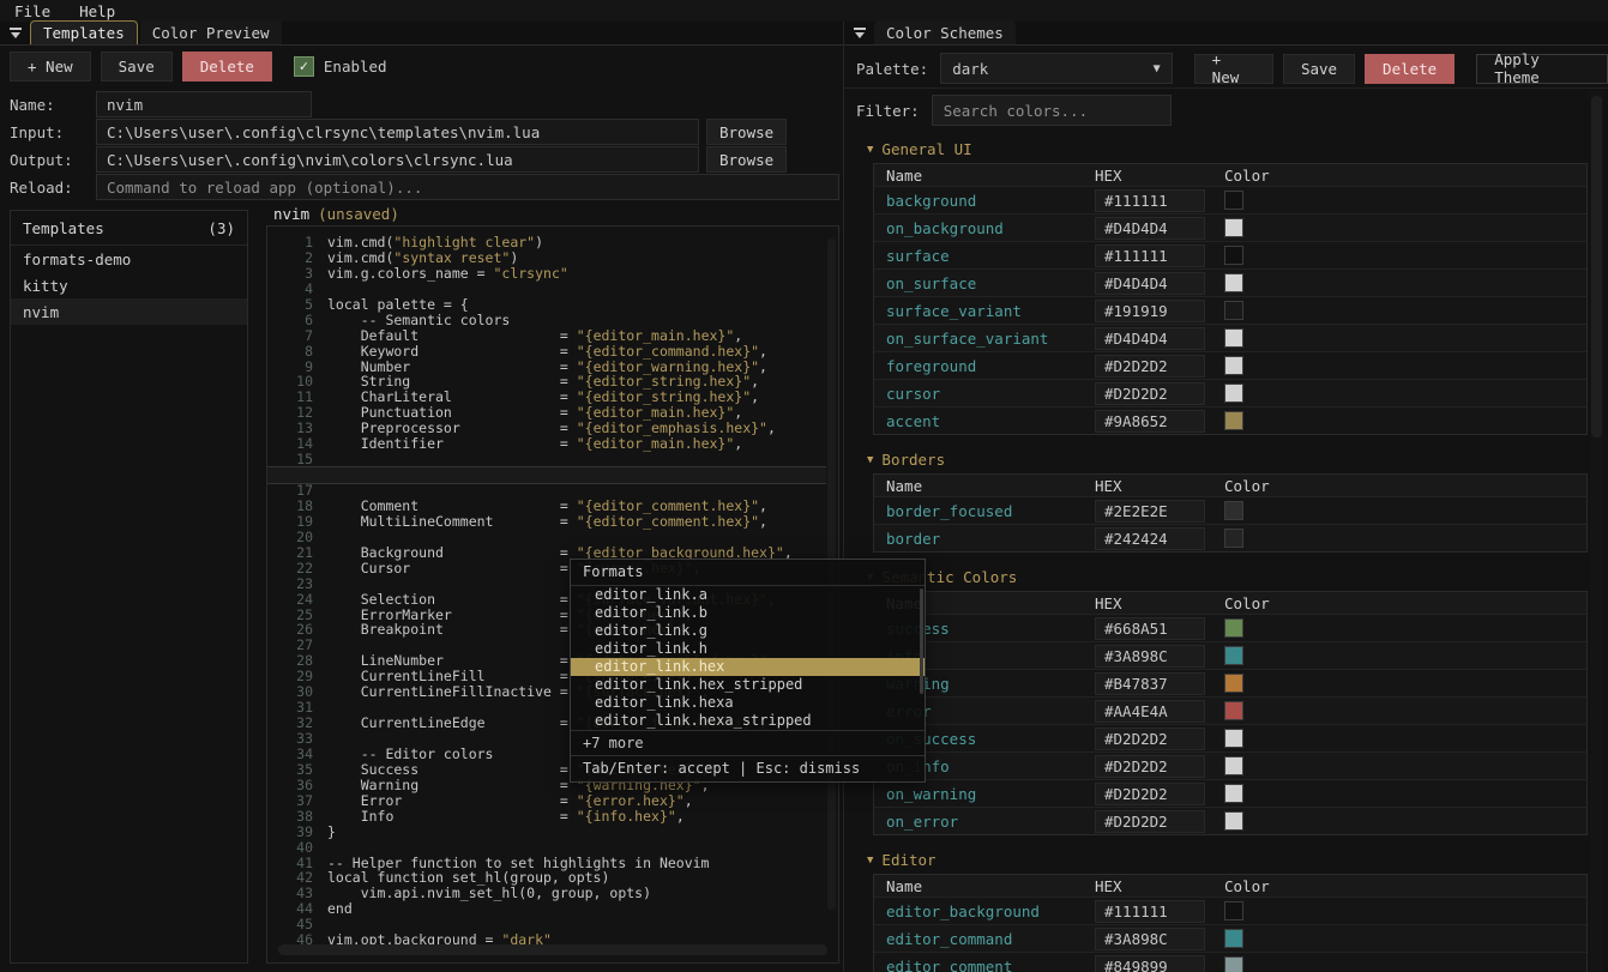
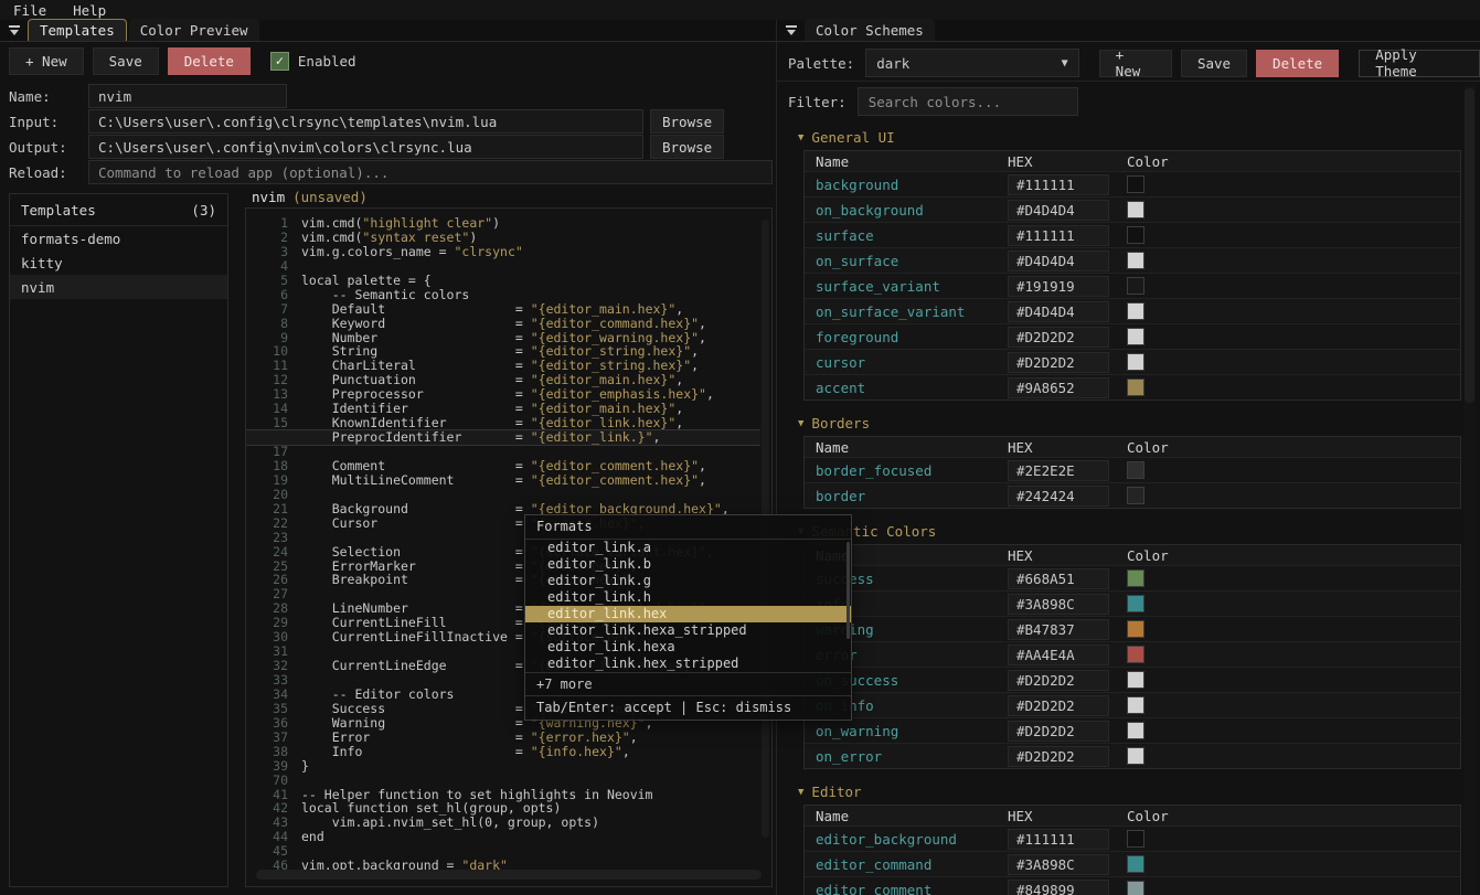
  File
  Help
  Templates
  Color Preview
  Color Schemes
  + New
  Save
  Delete
  ✓
  Enabled
  Name:
  nvim
  Input:
  C:\Users\user\.config\clrsync\templates\nvim.lua
  Browse
  Output:
  C:\Users\user\.config\nvim\colors\clrsync.lua
  Browse
  Reload:
  Command to reload app (optional)...
  Templates
  (3)
  formats-demo
  kitty
  nvim
  nvim
  (unsaved)
  1
  vim.cmd("highlight clear")
  2
  vim.cmd("syntax reset")
  3
  vim.g.colors_name = "clrsync"
  4
  5
  local palette = {
  6
  -- Semantic colors
  7
  Default = "{editor_main.hex}",
  8
  Keyword = "{editor_command.hex}",
  9
  Number = "{editor_warning.hex}",
  10
  String = "{editor_string.hex}",
  11
  CharLiteral = "{editor_string.hex}",
  12
  Punctuation = "{editor_main.hex}",
  13
  Preprocessor = "{editor_emphasis.hex}",
  14
  Identifier = "{editor_main.hex}",
  15
+ KnownIdentifier = "{editor_link.hex}",
+ PreprocIdentifier = "{editor_link.}",
  17
  18
  Comment = "{editor_comment.hex}",
  19
  MultiLineComment = "{editor_comment.hex}",
  20
  21
  Background = "{editor_background.hex}",
  22
  23
  24
  25
  26
  27
  28
  29
  30
  31
  32
  33
  34
  -- Editor colors
  35
  36
  Warning = "{warning.hex}",
  37
  Error = "{error.hex}",
  38
  Info = "{info.hex}",
  39
  }
- 40
+ 70
  41
  -- Helper function to set highlights in Neovim
  42
  local function set_hl(group, opts)
  43
  vim.api.nvim_set_hl(0, group, opts)
  44
  end
  45
  46
  vim.opt.background = "dark"
  Palette:
  dark
  ▼
  + New
  Save
  Delete
  Apply Theme
  Filter:
  Search colors...
  ▼
  General UI
  Name
  HEX
  Color
  background
  #111111
  on_background
  #D4D4D4
  surface
  #111111
  on_surface
  #D4D4D4
  surface_variant
  #191919
  on_surface_variant
  #D4D4D4
  foreground
  #D2D2D2
  cursor
  #D2D2D2
  accent
  #9A8652
  ▼
  Borders
  Name
  HEX
  Color
  border_focused
  #2E2E2E
  border
  #242424
  HEX
  Color
  #668A51
  #3A898C
  #B47837
  #AA4E4A
  #D2D2D2
  #D2D2D2
  on_warning
  #D2D2D2
  on_error
  #D2D2D2
  ▼
  Editor
  Name
  HEX
  Color
  editor_background
  #111111
  editor_command
  #3A898C
  editor_comment
  #849899
  Formats
  editor_link.a
  editor_link.b
  editor_link.g
  editor_link.h
  editor_link.hex
- editor_link.hex_stripped
+ editor_link.hexa_stripped
  editor_link.hexa
- editor_link.hexa_stripped
+ editor_link.hex_stripped
  +7 more
  Tab/Enter: accept | Esc: dismiss
